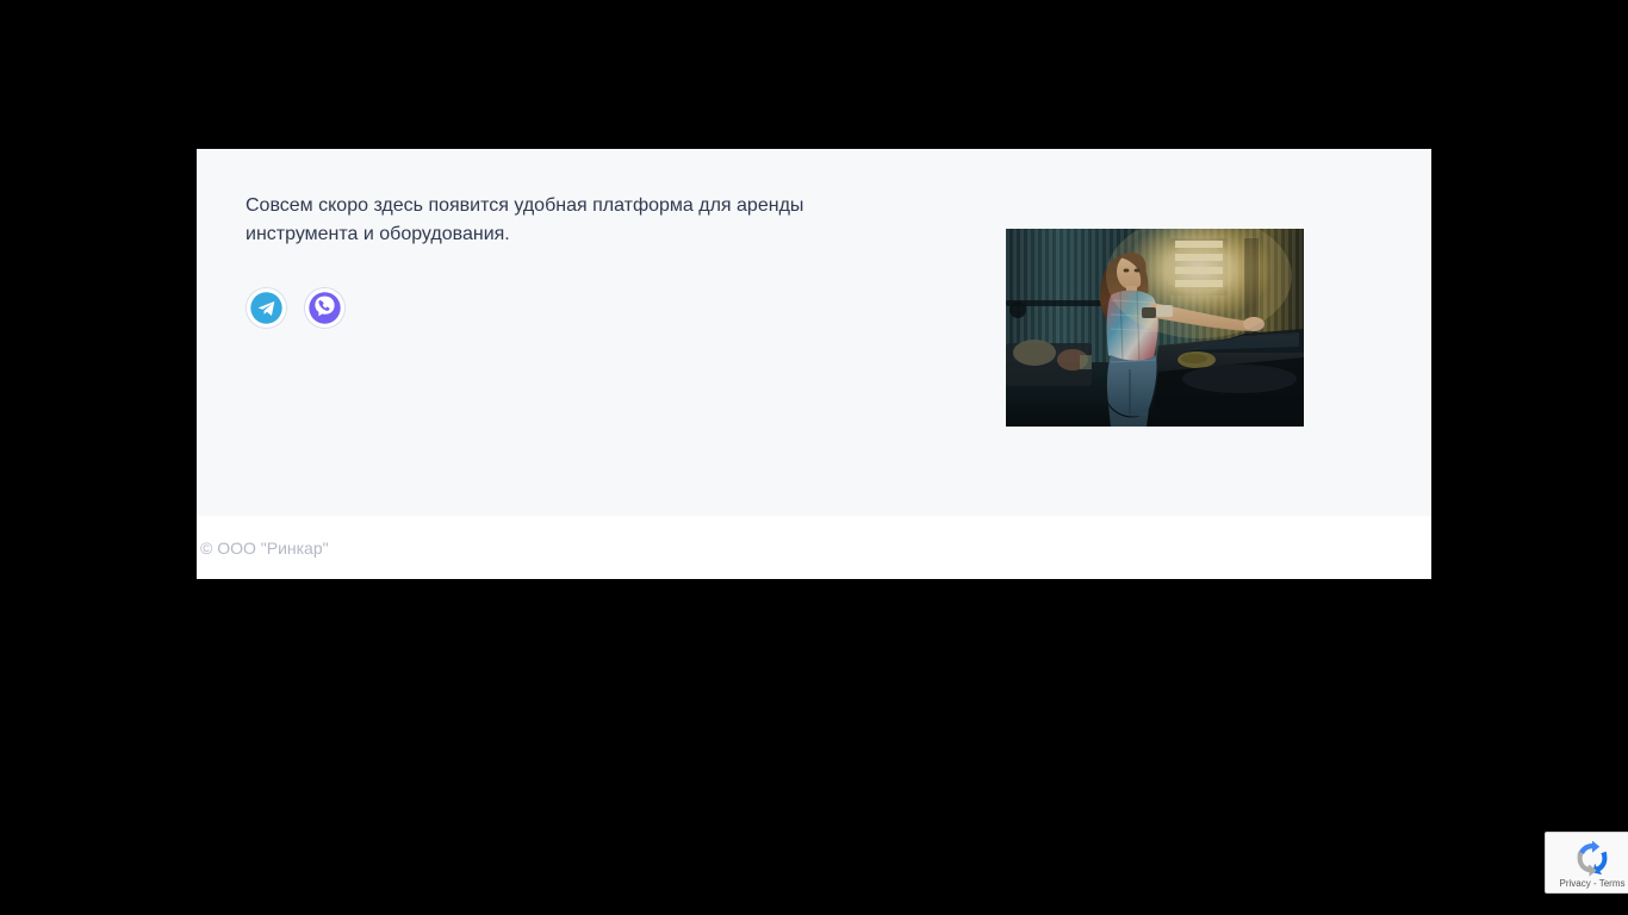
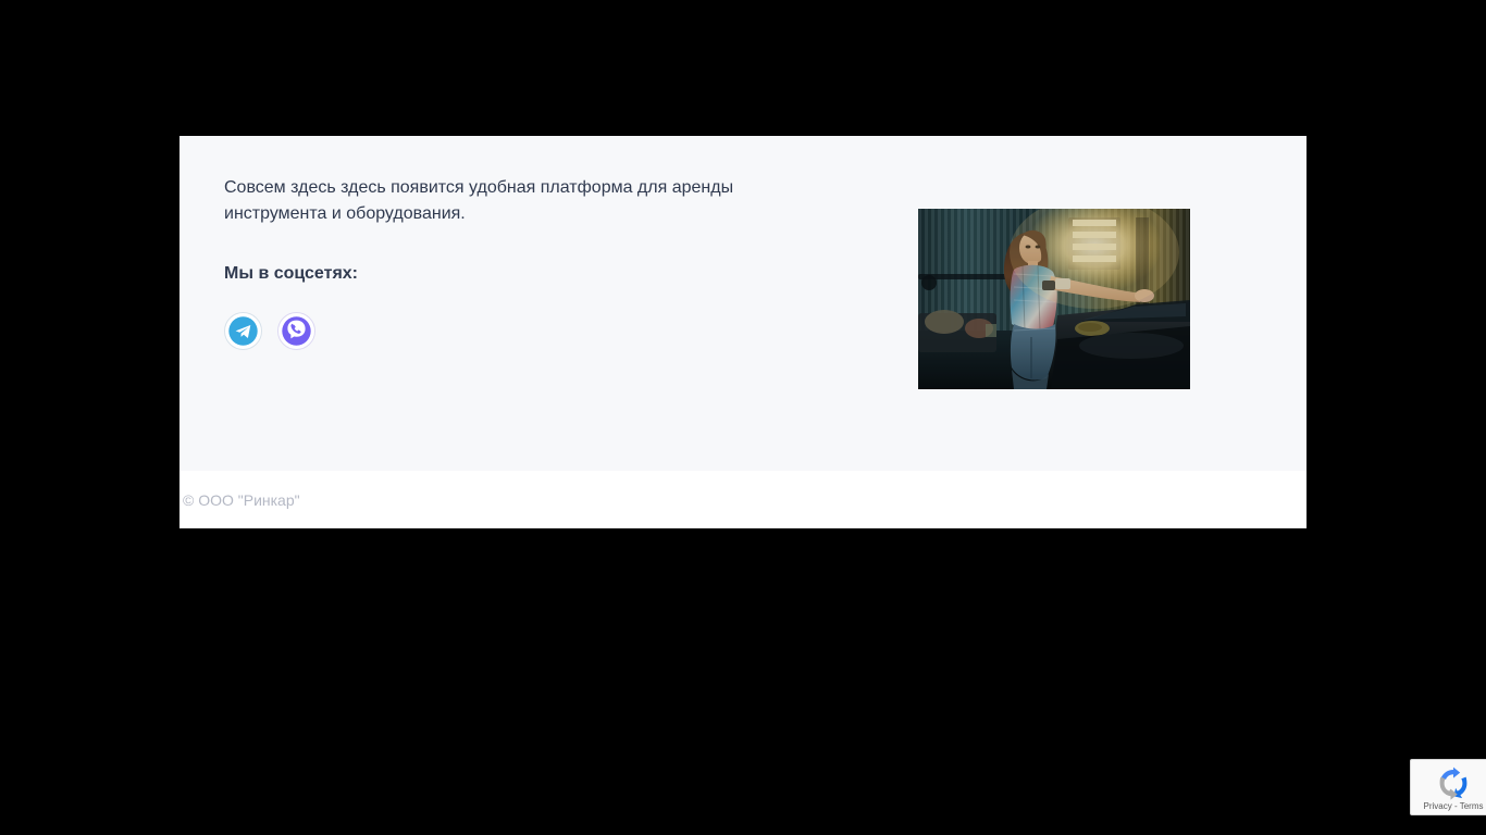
- Совсем скоро здесь появится удобная платформа для аренды инструмента и оборудования.
+ Совсем здесь здесь появится удобная платформа для аренды инструмента и оборудования.
+ Мы в соцсетях:
  © ООО "Ринкар"
  Privacy - Terms
